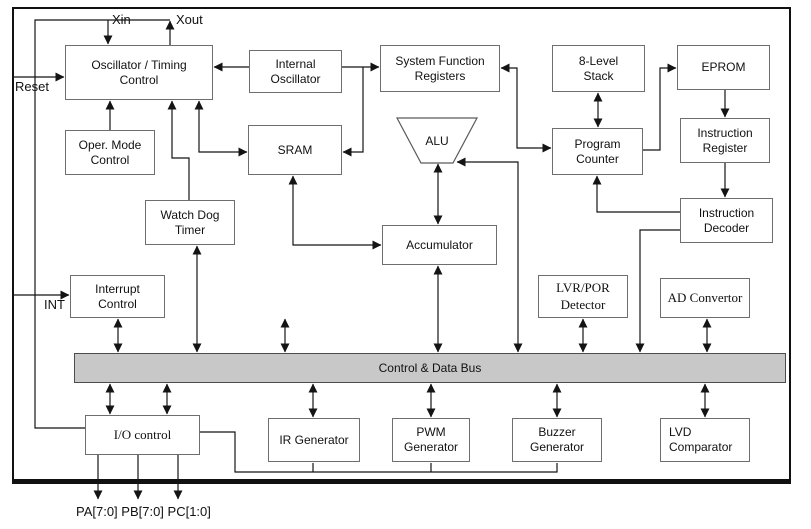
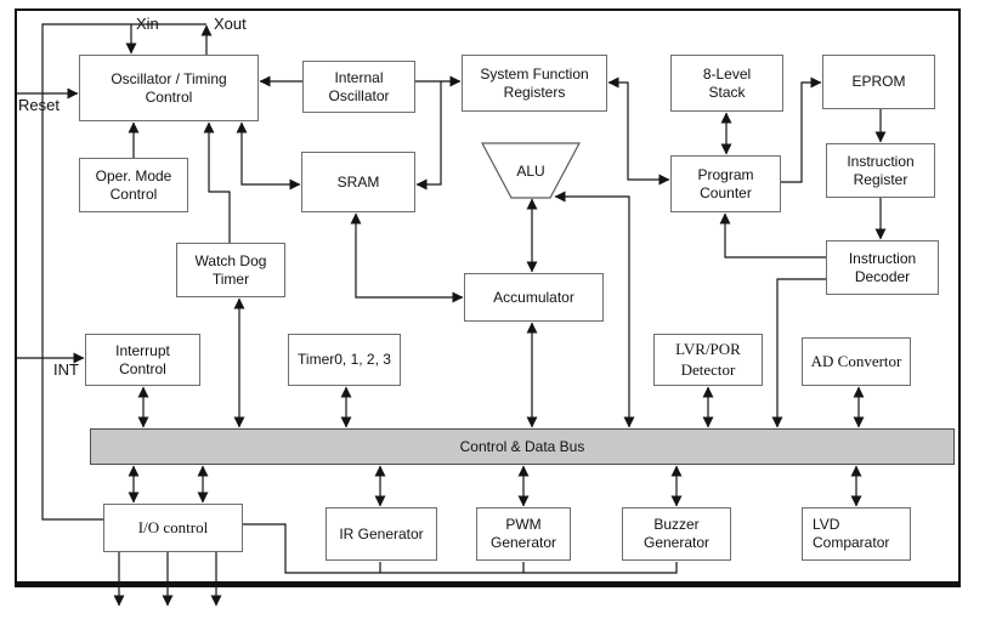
  Oscillator / Timing
  Control
  Internal
  Oscillator
  System Function
  Registers
  8-Level
  Stack
  EPROM
  Oper. Mode
  Control
  SRAM
  ALU
  Program
  Counter
  Instruction
  Register
  Watch Dog
  Timer
  Instruction
  Decoder
  Accumulator
  Interrupt
  Control
+ Timer0, 1, 2, 3
  LVR/POR
  Detector
  AD Convertor
  Control & Data Bus
  I/O control
  IR Generator
  PWM
  Generator
  Buzzer
  Generator
  LVD
  Comparator
  Xout
  Reet
  INT
- PA[7:0] PB[7:0] PC[1:0]
